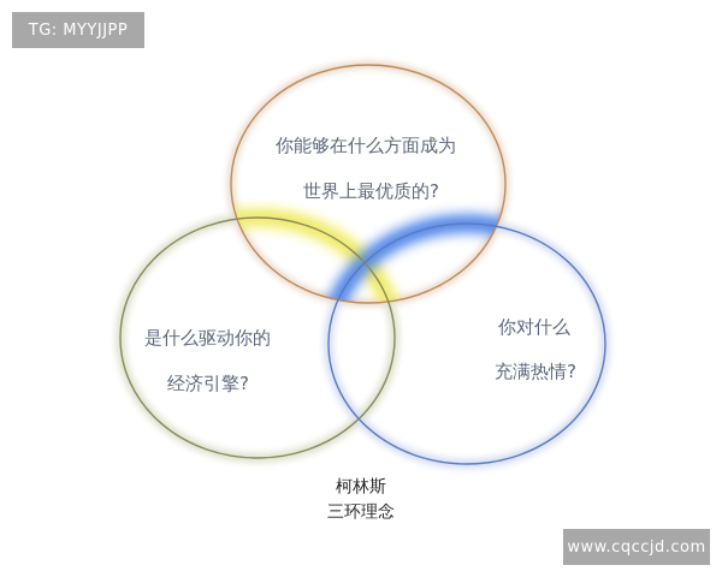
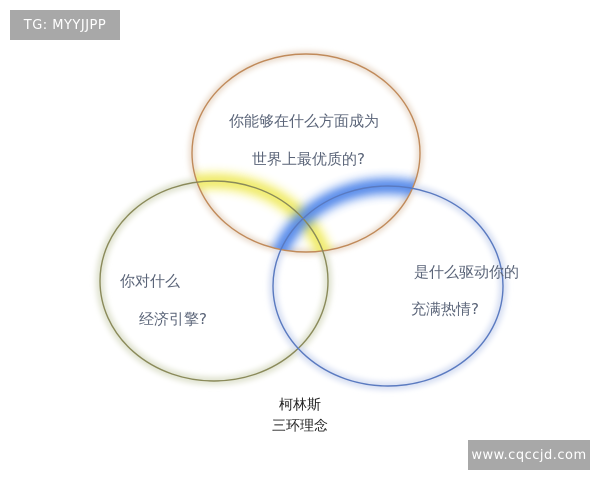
  TG: MYYJJPP
  你能够在什么方面成为
  世界上最优质的?
- 是什么驱动你的
+ 你对什么
  经济引擎?
- 你对什么
+ 是什么驱动你的
  充满热情?
  柯林斯
  三环理念
  www.cqccjd.com
